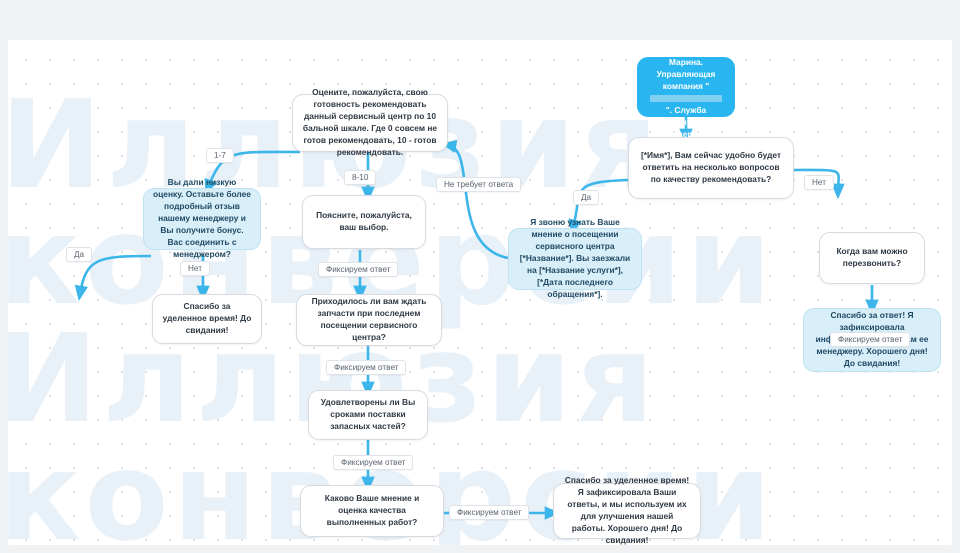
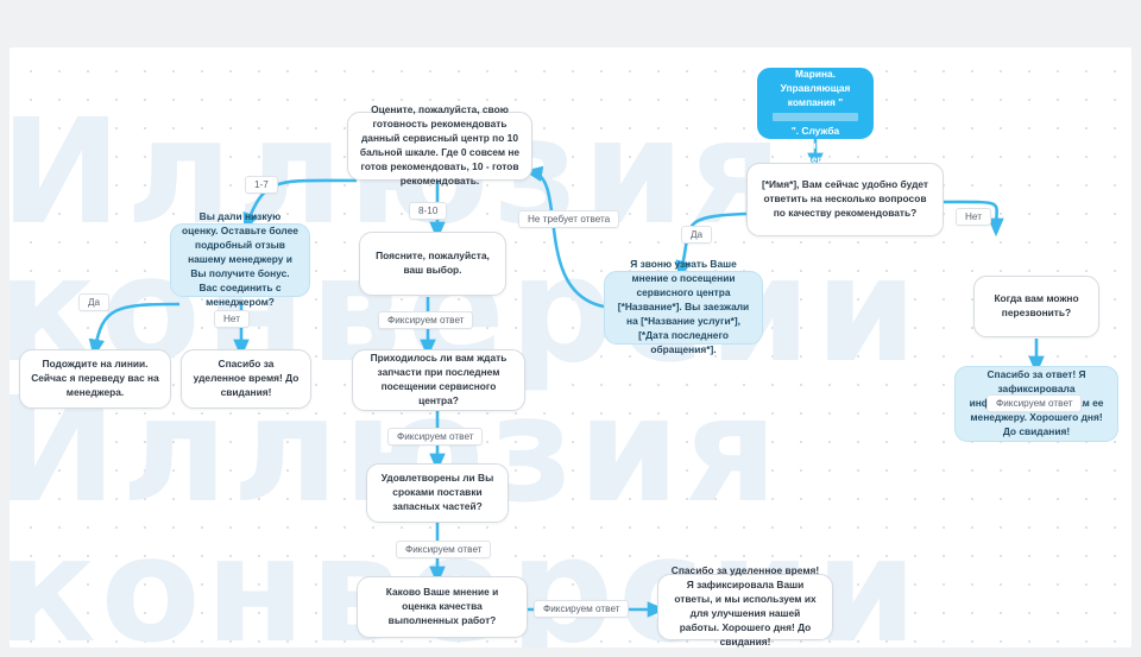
  Иллзия
  конвери
  Иллюзия
  Марина. Управляющая компания "". Служба клиентской поддержки.
  [*Имя*], Вам сейчас удобно будет ответить на несколько вопросов по качеству рекомендовать?
  Когда вам можно перезвонить?
  Спасибо за ответ! Я зафиксировала инм ее менеджеру. Хорошего дня! До свидания!
  Я звоню узнать Ваше мнение о посещении сервисного центра [*Название*]. Вы заезжали на [*Название услуги*], [*Дата последнего обращения*].
  Оцените, пожалуйста, свою готовность рекомендовать данный сервисный центр по 10 бальной шкале. Где 0 совсем не готов рекомендовать, 10 - готов рекомендовать.
  Вы дали низкую оценку. Оставьте более подробный отзыв нашему менеджеру и Вы получите бонус. Вас соединить с менеджером?
+ Подождите на линии. Сейчас я переведу вас на менеджера.
  Спасибо за уделенное время! До свидания!
  Поясните, пожалуйста, ваш выбор.
  Приходилось ли вам ждать запчасти при последнем посещении сервисного центра?
  Удовлетворены ли Вы сроками поставки запасных частей?
  Каково Ваше мнение и оценка качества выполненных работ?
  Спасибо за уделенное время! Я зафиксировала Ваши ответы, и мы используем их для улучшения нашей работы. Хорошего дня! До свидания!
  1-7
  8-10
  Не требует ответа
  Да
  Нет
  Да
  Нет
  Фиксируем ответ
  Фиксируем ответ
  Фиксируем ответ
  Фиксируем ответ
  Фиксируем ответ
